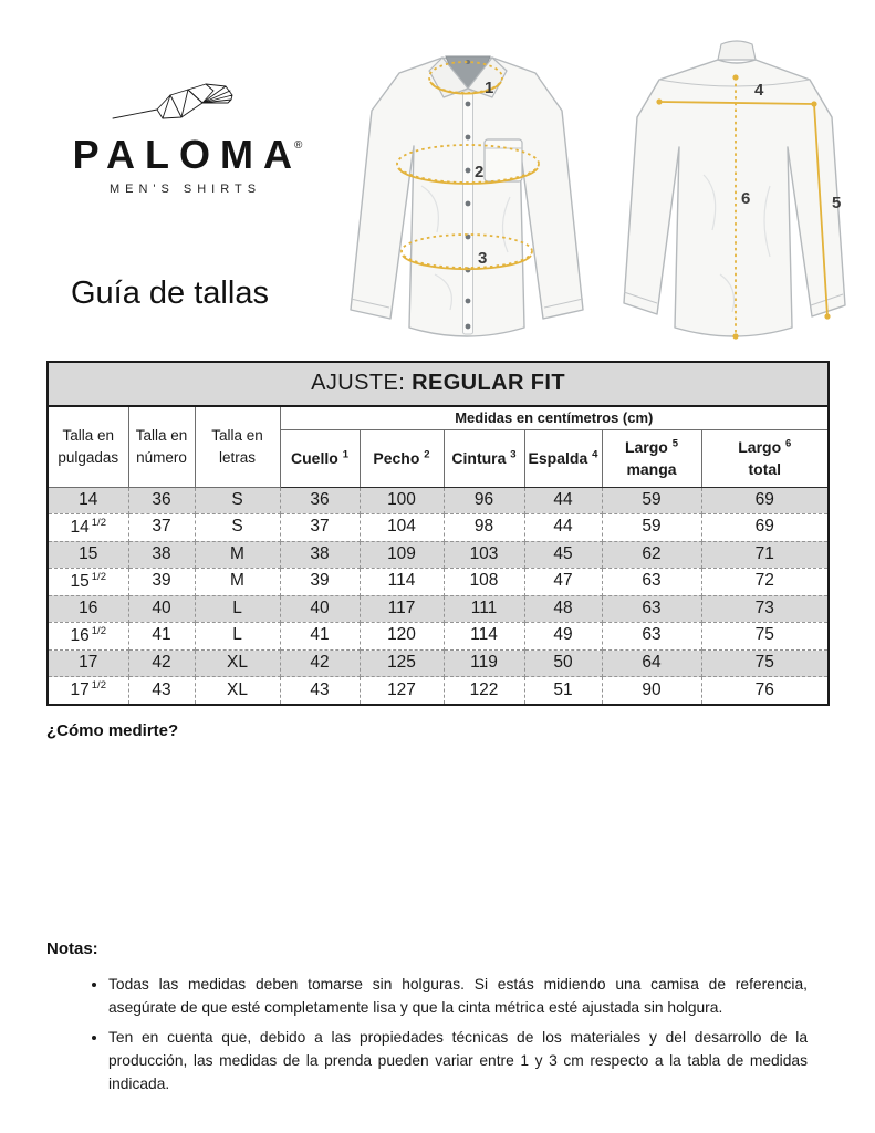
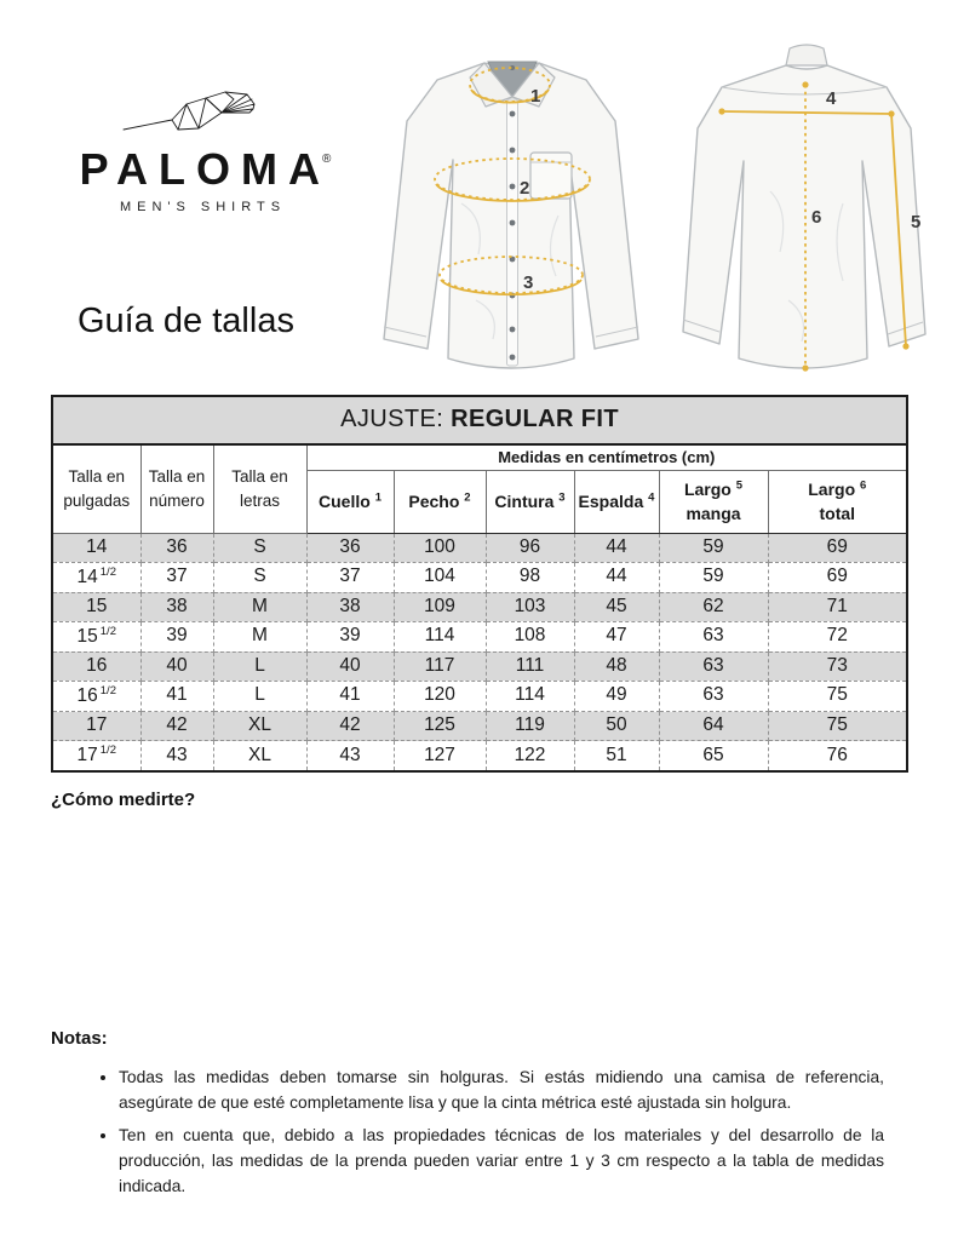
  PALOMA®
  MEN'S SHIRTS
  Guía de tallas
  1
  2
  3
  4
  6
  5
  AJUSTE: REGULAR FIT
  Talla enpulgadas	Talla ennúmero	Talla enletras	Medidas en centímetros (cm)
  Cuello 1	Pecho 2	Cintura 3	Espalda 4	Largo 5manga	Largo 6total
  14	36	S	36	100	96	44	59	69
  14 1/2	37	S	37	104	98	44	59	69
  15	38	M	38	109	103	45	62	71
  15 1/2	39	M	39	114	108	47	63	72
  16	40	L	40	117	111	48	63	73
  16 1/2	41	L	41	120	114	49	63	75
  17	42	XL	42	125	119	50	64	75
- 17 1/2	43	XL	43	127	122	51	90	76
+ 17 1/2	43	XL	43	127	122	51	65	76
  ¿Cómo medirte?
  Notas:
  Todas las medidas deben tomarse sin holguras. Si estás midiendo una camisa de referencia, asegúrate de que esté completamente lisa y que la cinta métrica esté ajustada sin holgura.
  Ten en cuenta que, debido a las propiedades técnicas de los materiales y del desarrollo de la producción, las medidas de la prenda pueden variar entre 1 y 3 cm respecto a la tabla de medidas indicada.
